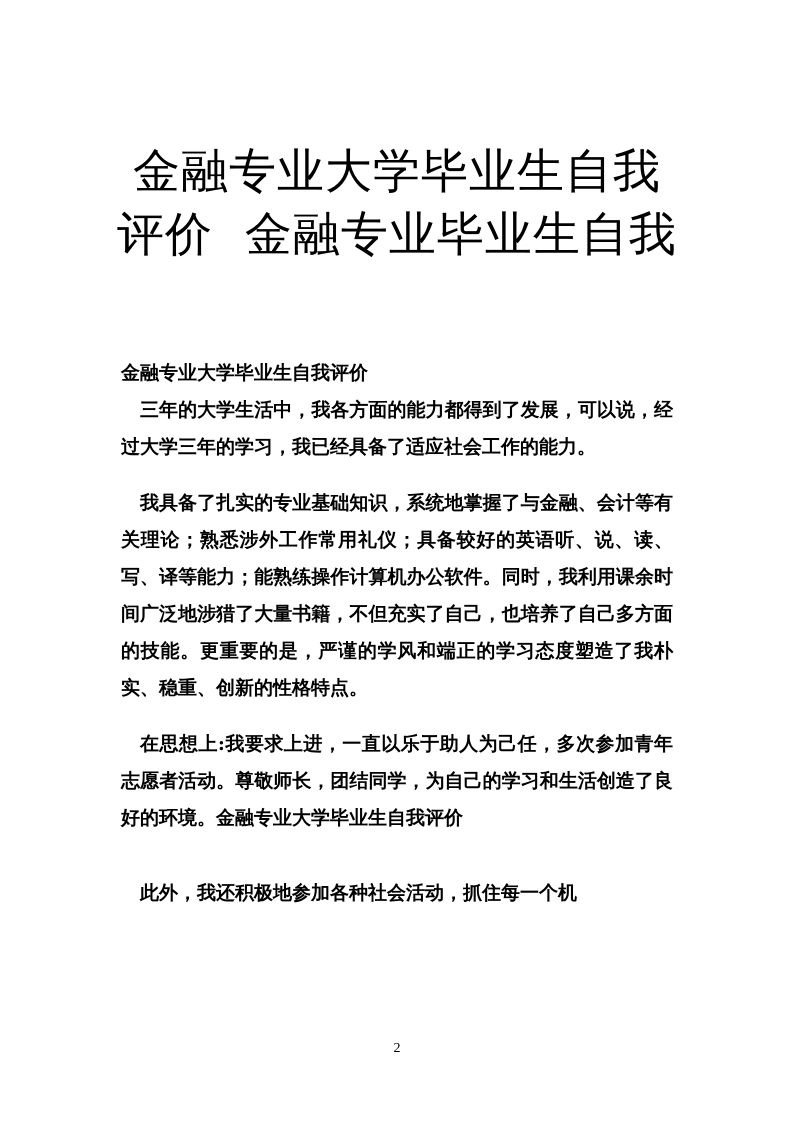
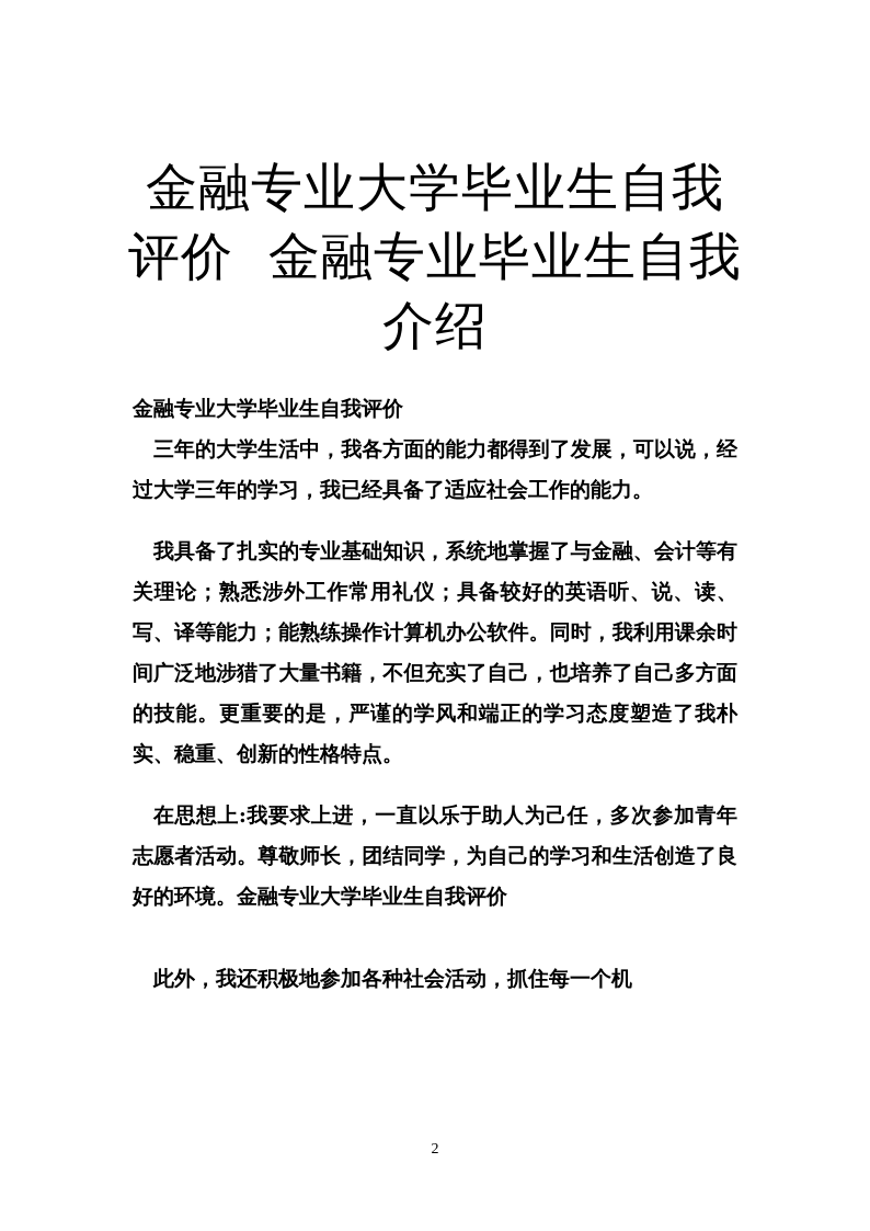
  金融专业大学毕业生自我
  评价 金融专业毕业生自我
+ 介绍
  金融专业大学毕业生自我评价
  三年的大学生活中，我各方面的能力都得到了发展，可以说，经过大学三年的学习，我已经具备了适应社会工作的能力。
  我具备了扎实的专业基础知识，系统地掌握了与金融、会计等有关理论；熟悉涉外工作常用礼仪；具备较好的英语听、说、读、写、译等能力；能熟练操作计算机办公软件。同时，我利用课余时间广泛地涉猎了大量书籍，不但充实了自己，也培养了自己多方面的技能。更重要的是，严谨的学风和端正的学习态度塑造了我朴实、稳重、创新的性格特点。
  在思想上:我要求上进，一直以乐于助人为己任，多次参加青年志愿者活动。尊敬师长，团结同学，为自己的学习和生活创造了良好的环境。金融专业大学毕业生自我评价
  此外，我还积极地参加各种社会活动，抓住每一个机
  2
